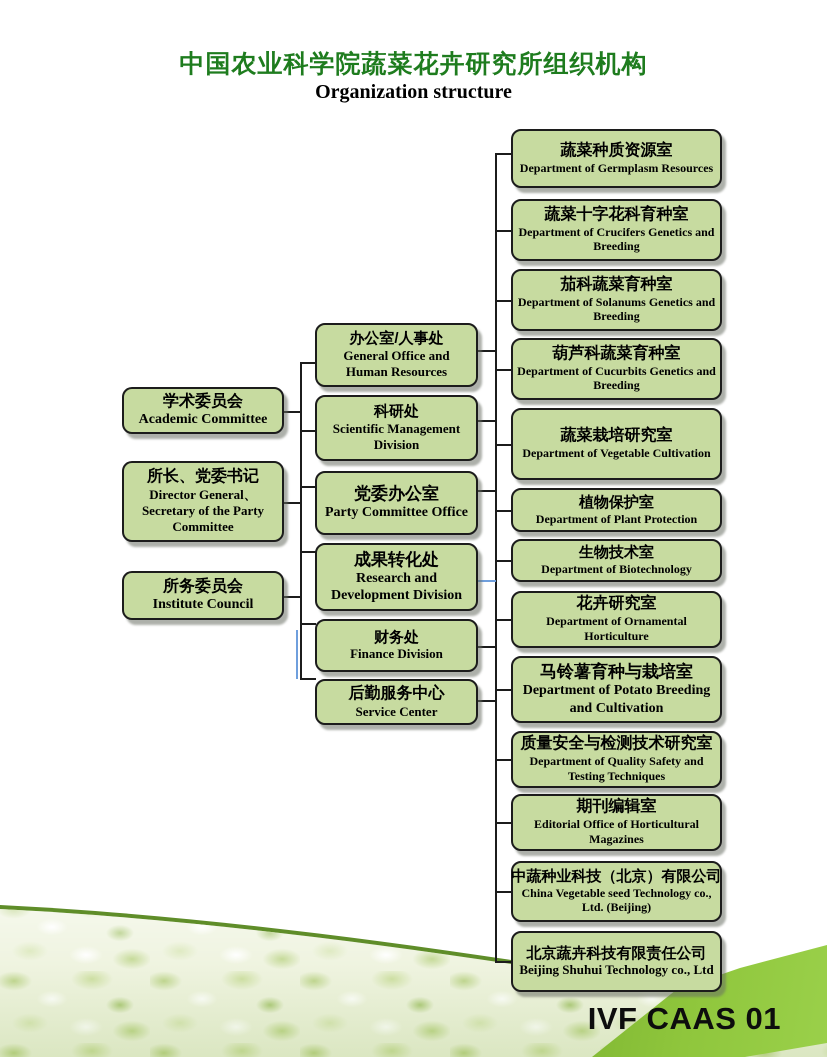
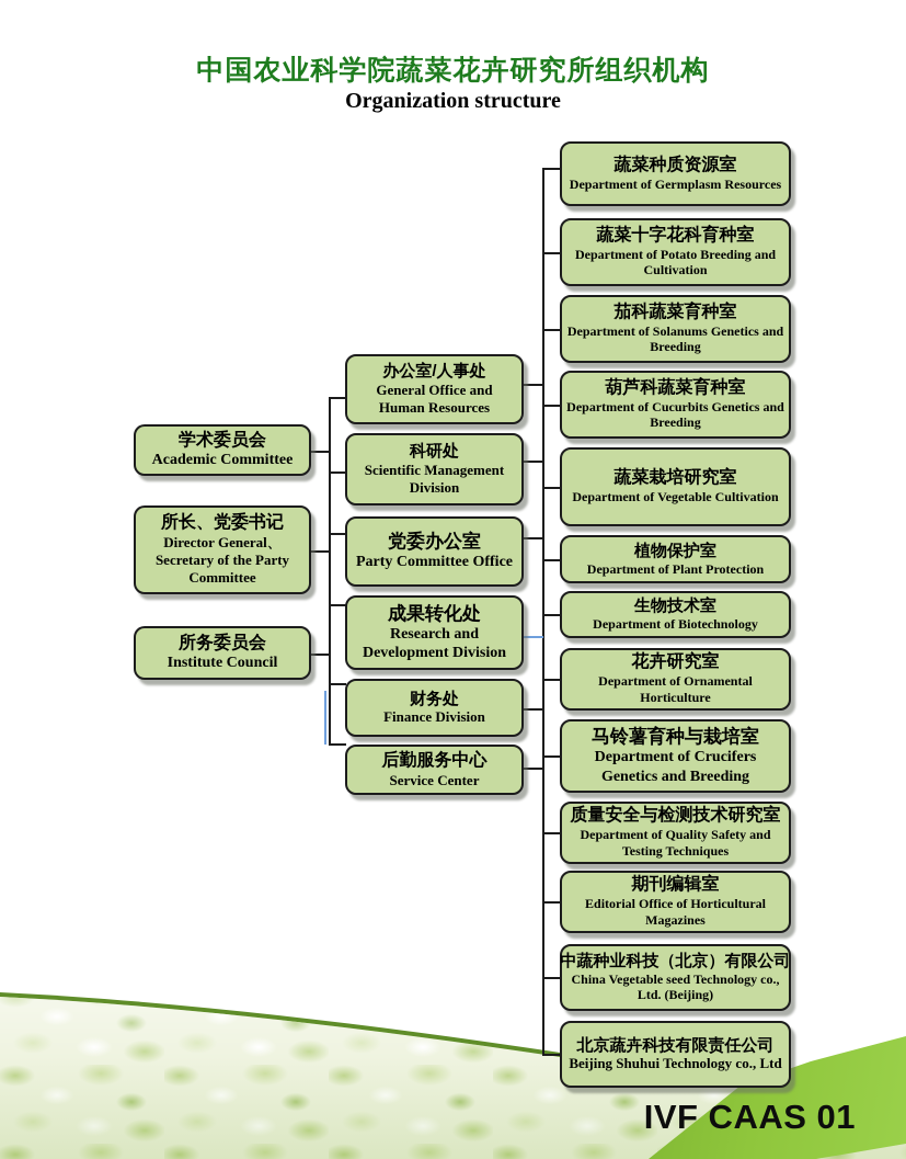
  中国农业科学院蔬菜花卉研究所组织机构
  Organization structure
  学术委员会
  Academic Committee
  所长、党委书记
  Director General、Secretary of the Party Committee
  所务委员会
  Institute Council
  办公室/人事处
  General Office and Human Resources
  科研处
  Scientific Management Division
  党委办公室
  Party Committee Office
  成果转化处
  Research and Development Division
  财务处
  Finance Division
  后勤服务中心
  Service Center
  蔬菜种质资源室
  Department of Germplasm Resources
  蔬菜十字花科育种室
- Department of Crucifers Genetics and Breeding
+ Department of Potato Breeding and Cultivation
  茄科蔬菜育种室
  Department of Solanums Genetics and Breeding
  葫芦科蔬菜育种室
  Department of Cucurbits Genetics and Breeding
  蔬菜栽培研究室
  Department of Vegetable Cultivation
  植物保护室
  Department of Plant Protection
  生物技术室
  Department of Biotechnology
  花卉研究室
  Department of Ornamental Horticulture
  马铃薯育种与栽培室
- Department of Potato Breeding and Cultivation
+ Department of Crucifers Genetics and Breeding
  质量安全与检测技术研究室
  Department of Quality Safety and Testing Techniques
  期刊编辑室
  Editorial Office of Horticultural Magazines
  中蔬种业科技（北京）有限公司
  China Vegetable seed Technology co., Ltd. (Beijing)
  北京蔬卉科技有限责任公司
  Beijing Shuhui Technology co., Ltd
  IVF CAAS 01
